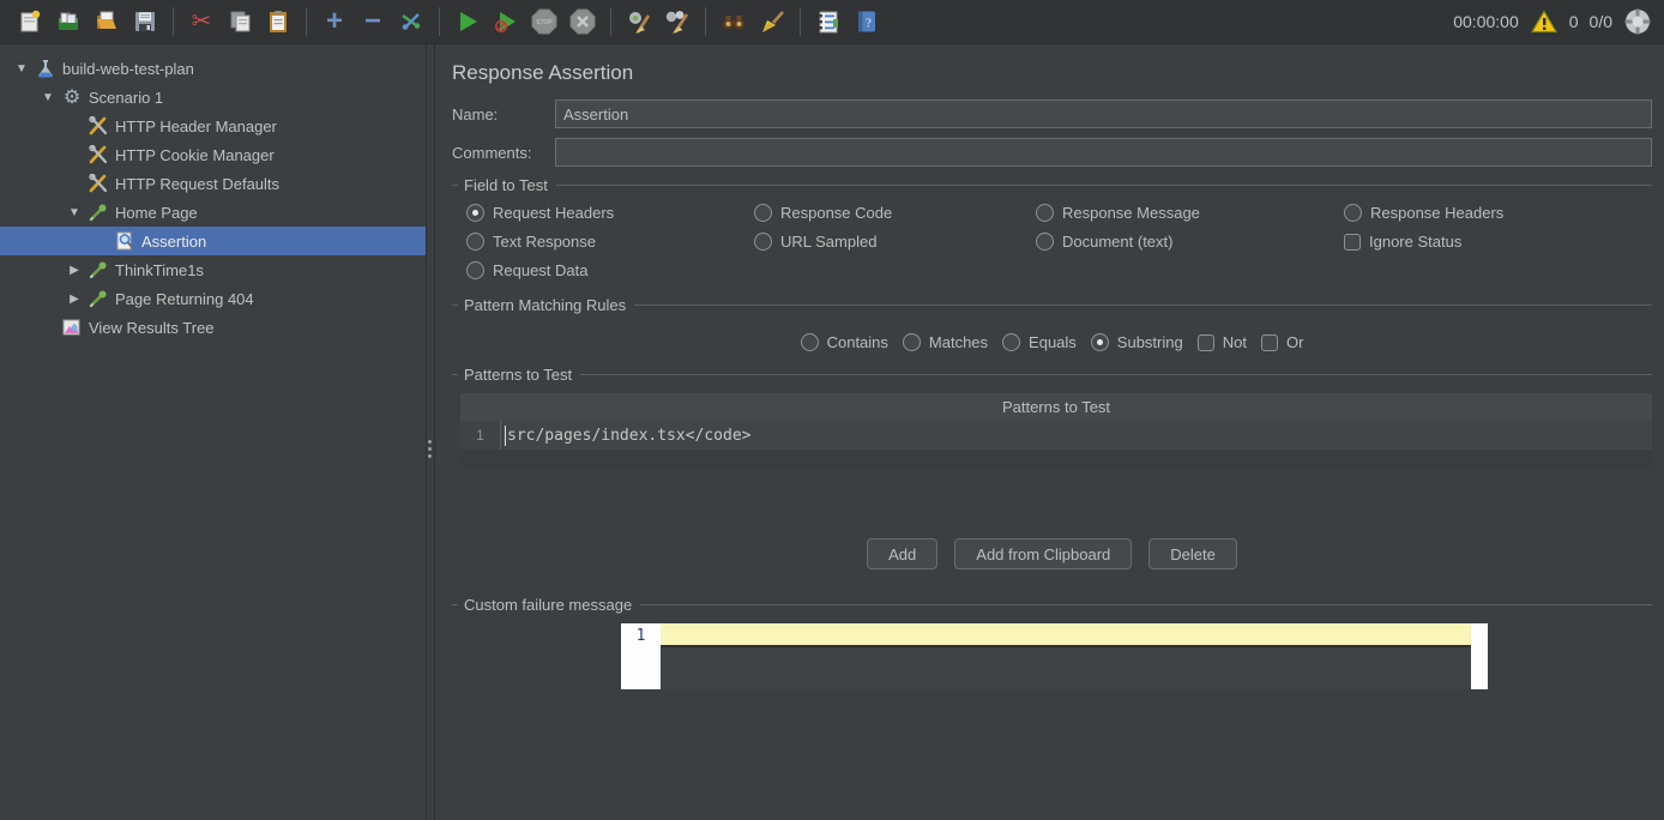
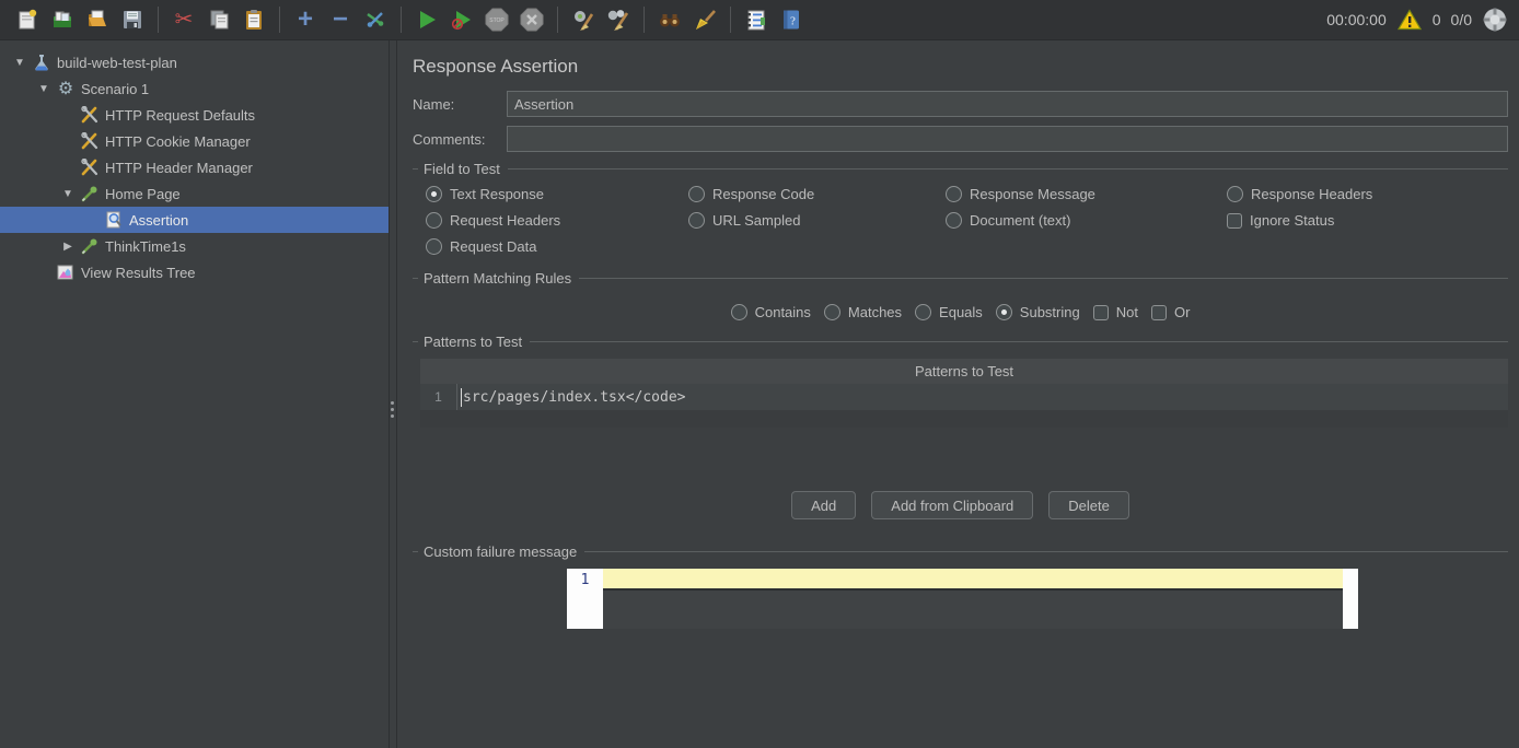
  ?
  00:00:00
  0
  0/0
  build-web-test-plan
  Scenario 1
- HTTP Header Manager
+ HTTP Request Defaults
  HTTP Cookie Manager
- HTTP Request Defaults
+ HTTP Header Manager
  Home Page
  Assertion
  ThinkTime1s
- Page Returning 404
  View Results Tree
  Response Assertion
  Name:
  Assertion
  Comments:
  Field to Test
- Request Headers
+ Text Response
  Response Code
  Response Message
  Response Headers
- Text Response
+ Request Headers
  URL Sampled
  Document (text)
  Ignore Status
  Request Data
  Pattern Matching Rules
  Contains
  Matches
  Equals
  Substring
  Not
  Or
  Patterns to Test
  Patterns to Test
  1
  src/pages/index.tsx</code>
  Add
  Add from Clipboard
  Delete
  Custom failure message
  1
